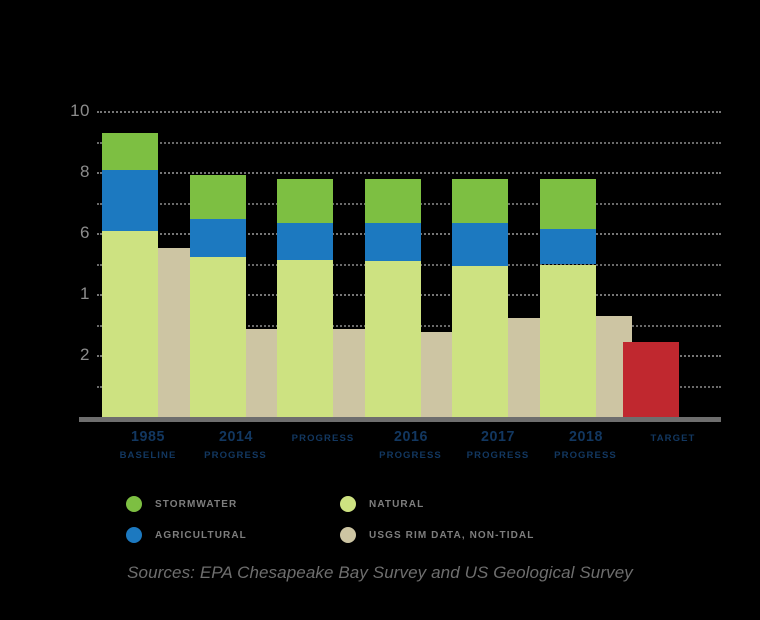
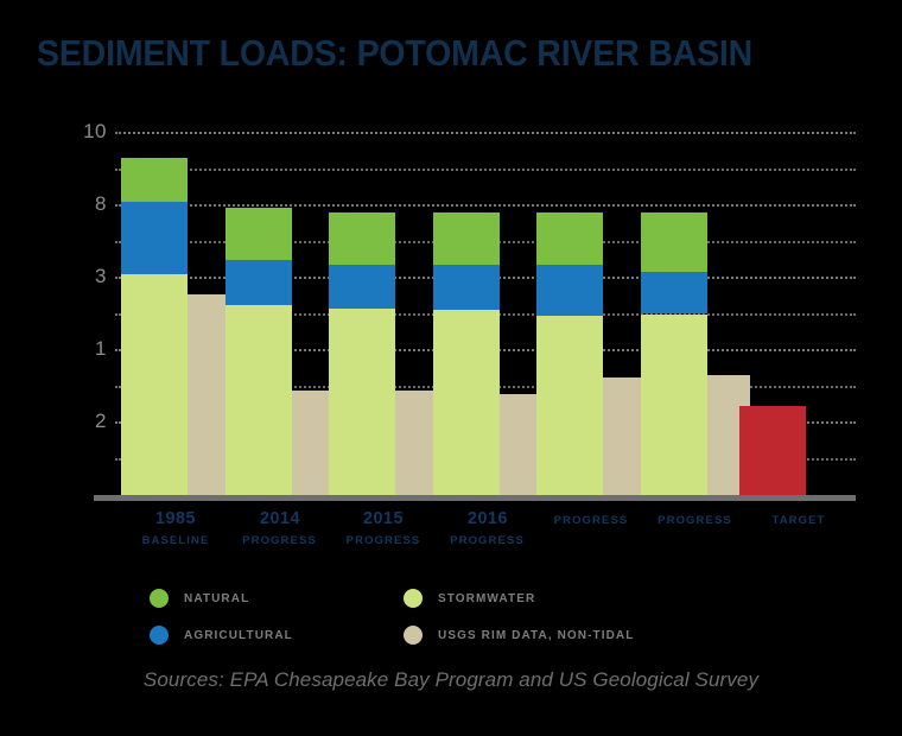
+ SEDIMENT LOADS: POTOMAC RIVER BASIN
  2
  1
- 6
+ 3
  8
  10
  1985
  BASELINE
  2014
  PROGRESS
+ 2015
  PROGRESS
  2016
  PROGRESS
- 2017
  PROGRESS
- 2018
  PROGRESS
  TARGET
- STORMWATER
+ NATURAL
  AGRICULTURAL
- NATURAL
+ STORMWATER
  USGS RIM DATA, NON-TIDAL
- Sources: EPA Chesapeake Bay Survey and US Geological Survey
+ Sources: EPA Chesapeake Bay Program and US Geological Survey
